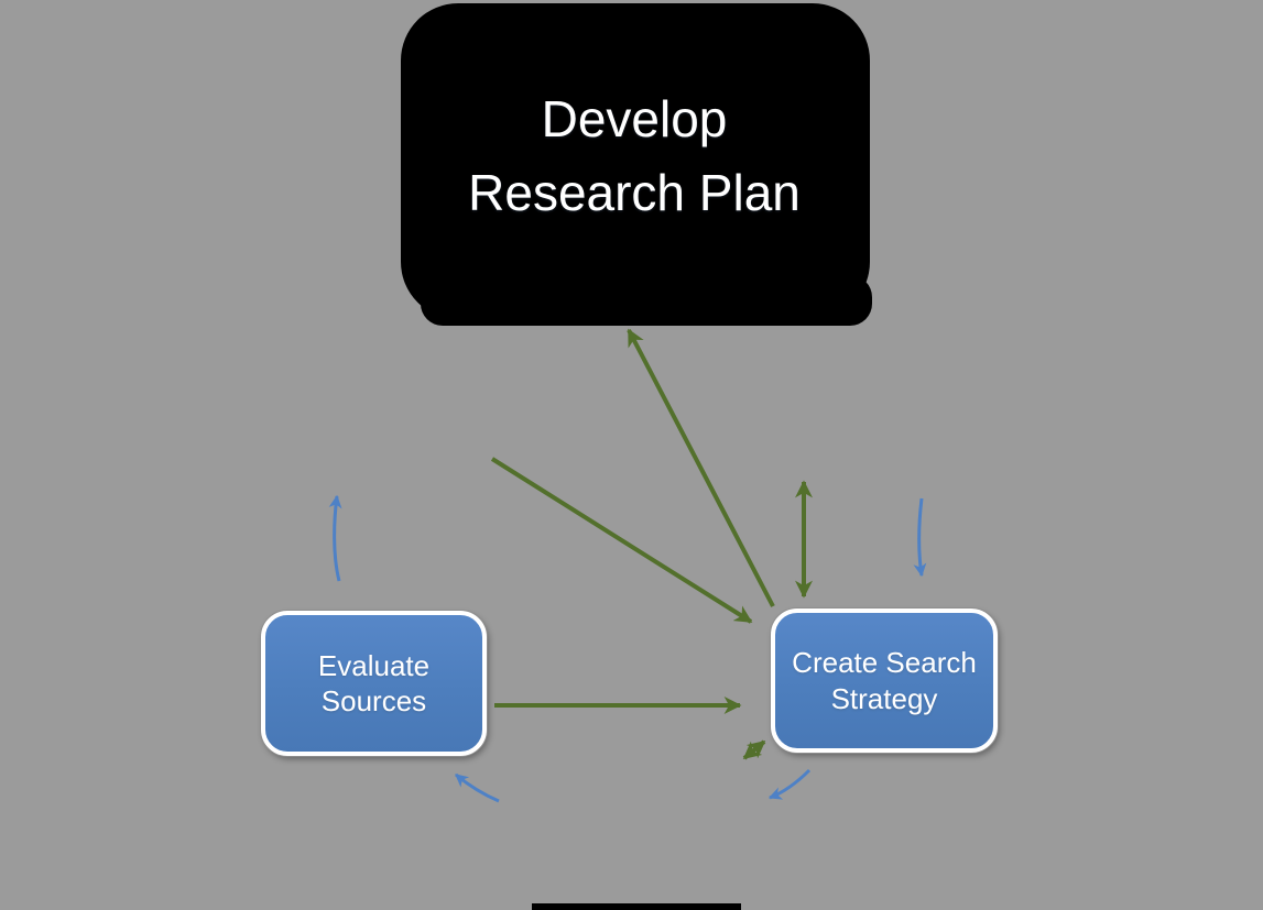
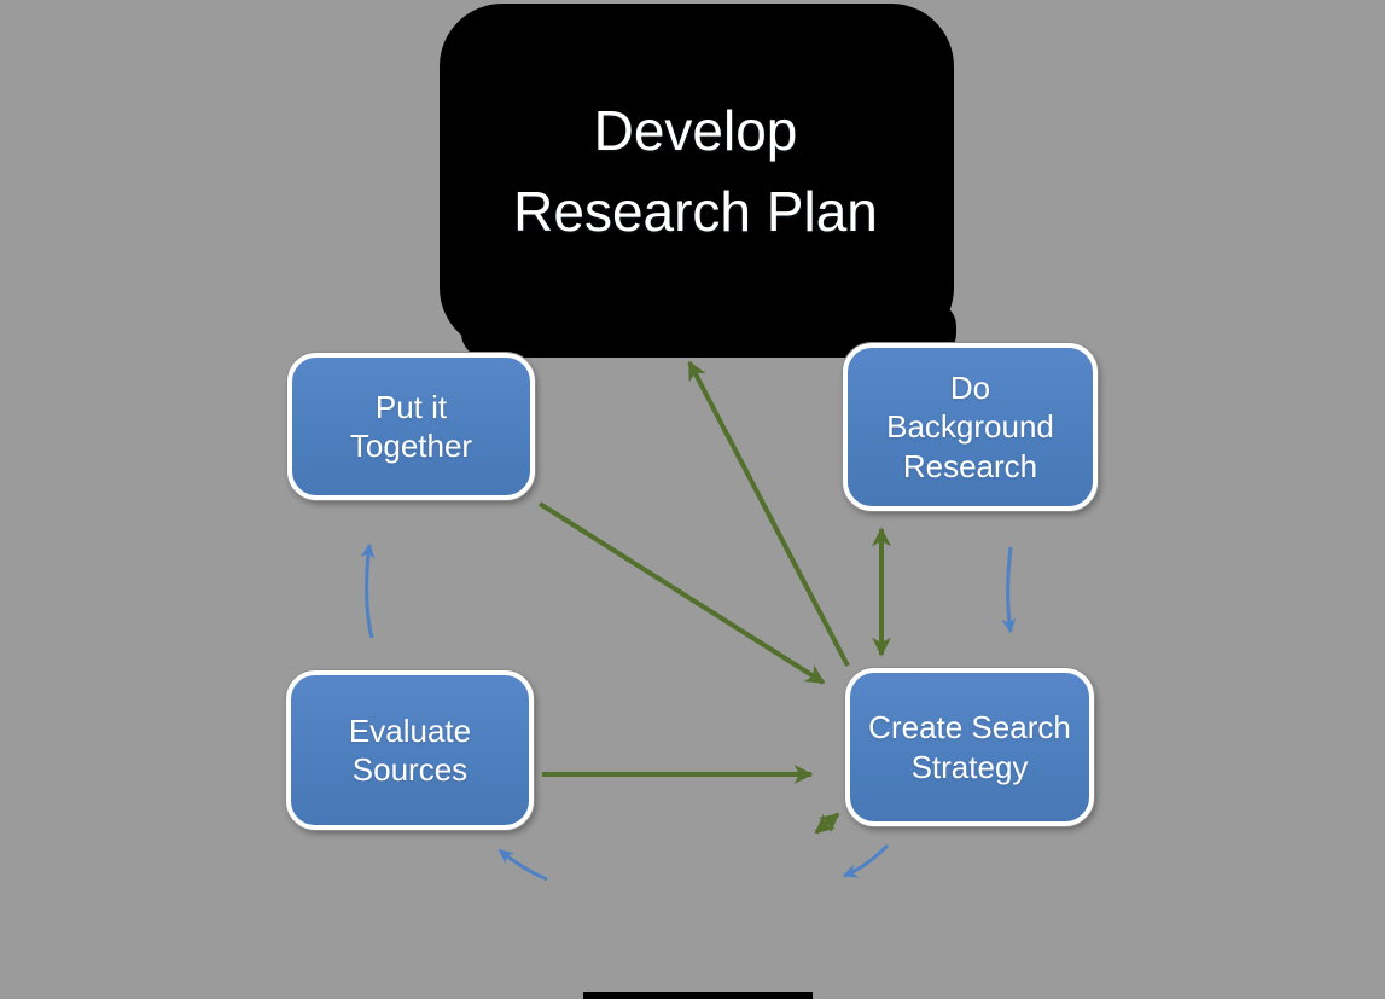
  Develop
  Research Plan
+ Put it
+ Together
+ Do
+ Background
+ Research
  Evaluate
  Sources
  Create Search
  Strategy
